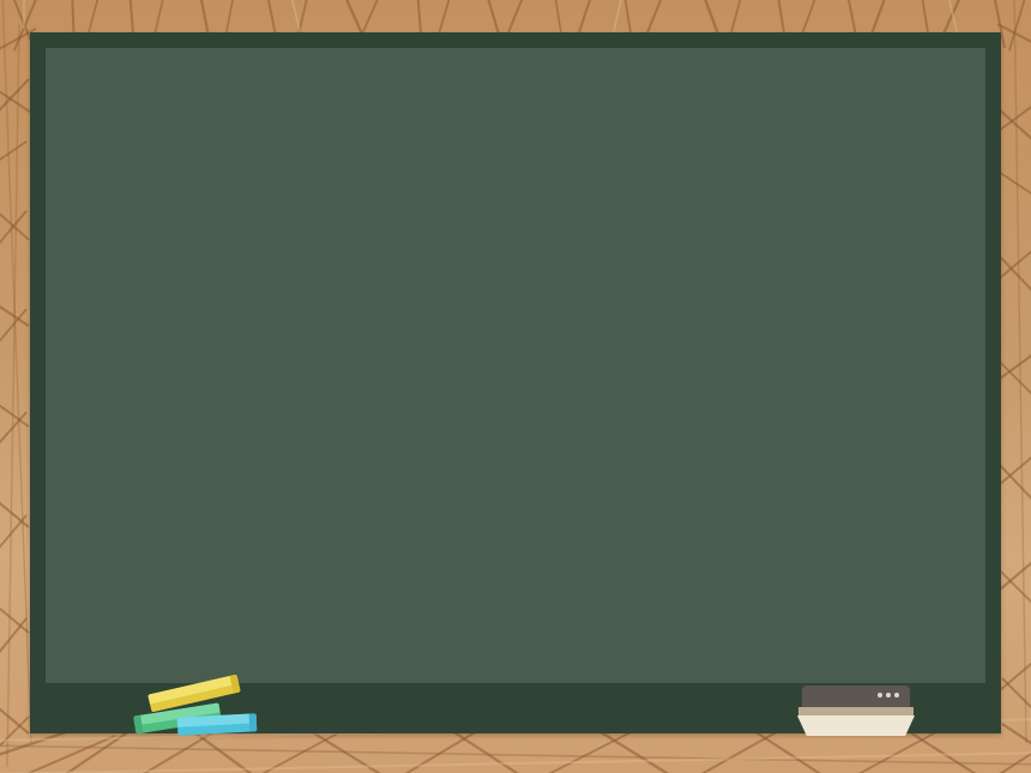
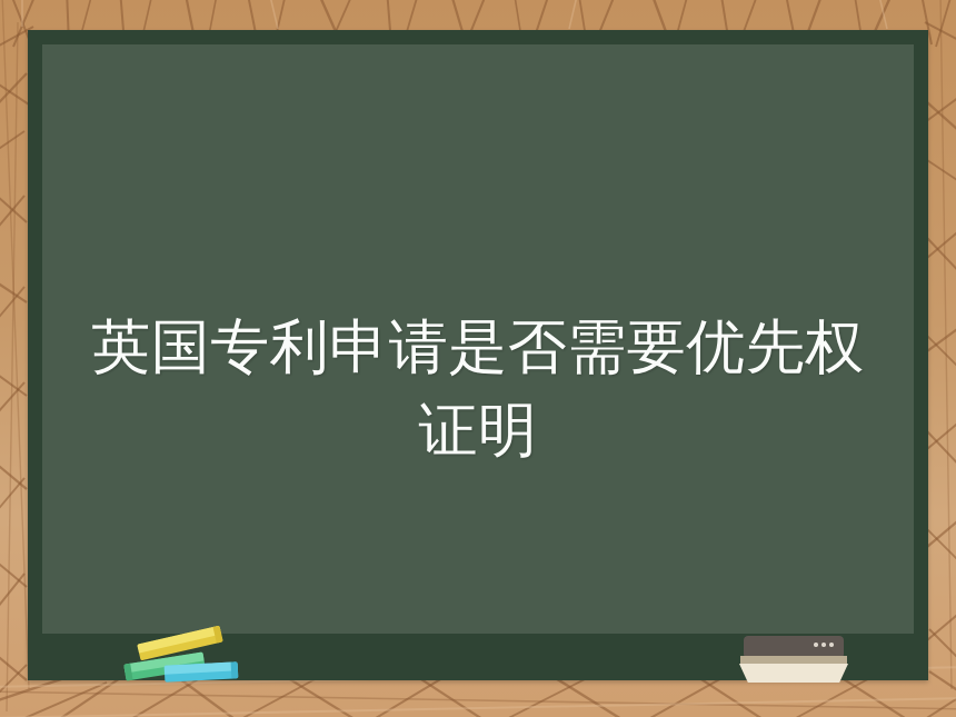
+ 英国专利申请是否需要优先权证明
